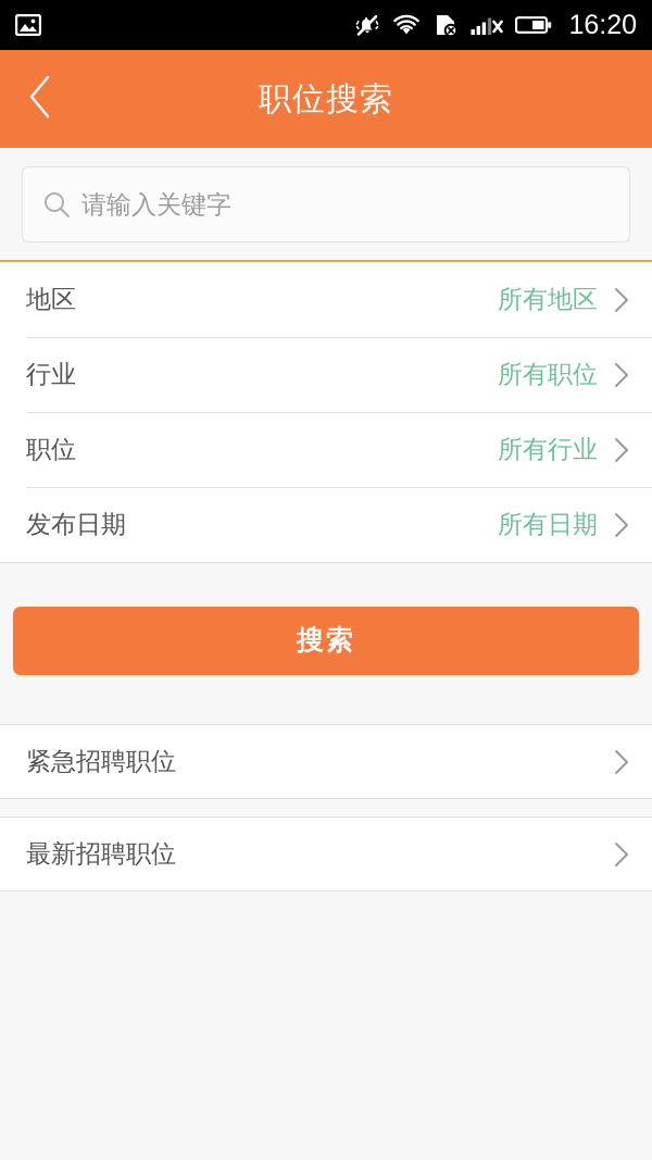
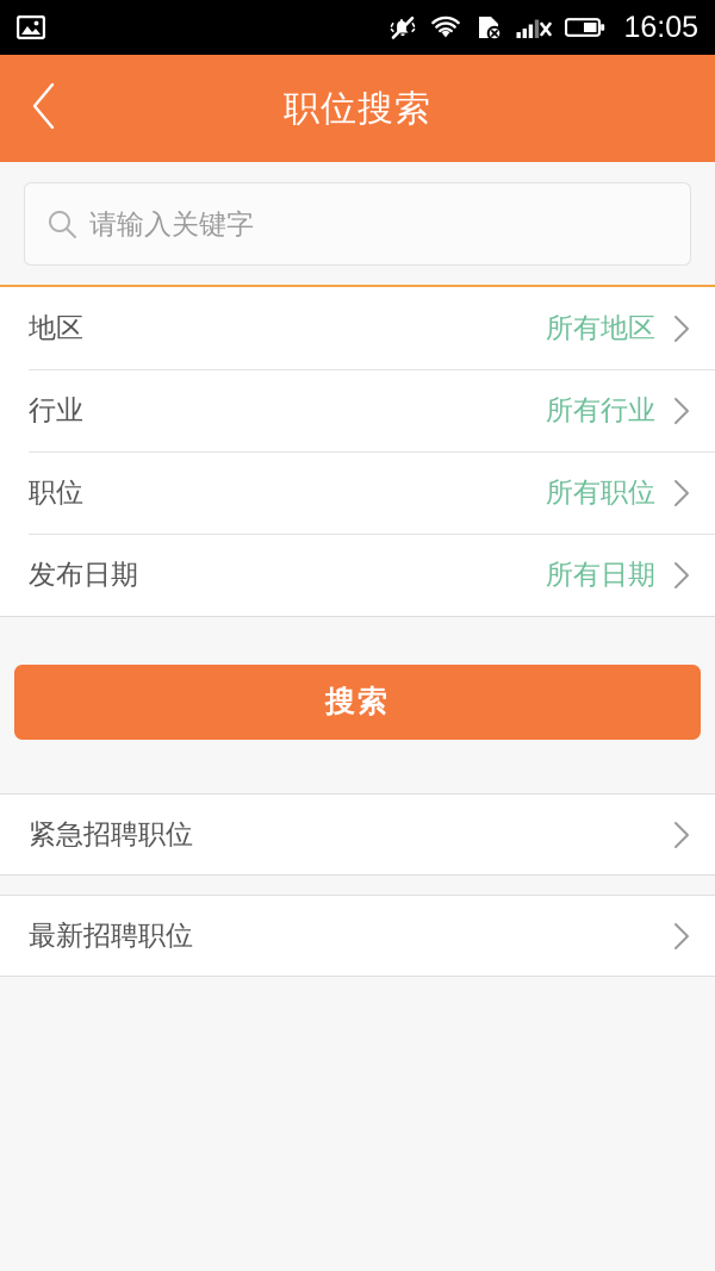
- 16:20
+ 16:05
  职位搜索
  请输入关键字
  地区
  所有地区
  行业
- 所有职位
+ 所有行业
  职位
- 所有行业
+ 所有职位
  发布日期
  所有日期
  搜索
  紧急招聘职位
  最新招聘职位
